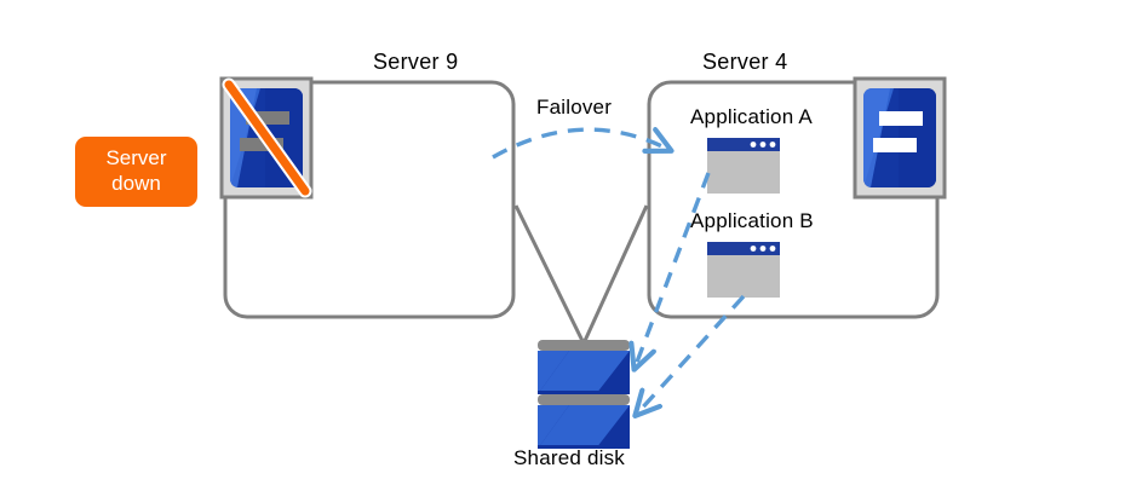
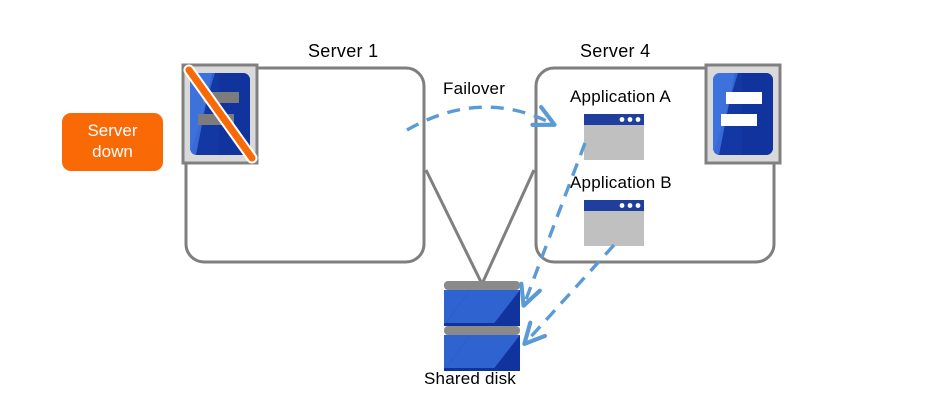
- Server 9
+ Server 1
  Server 4
  Failover
  Application A
  Application B
  Shared disk
  Server
  down
